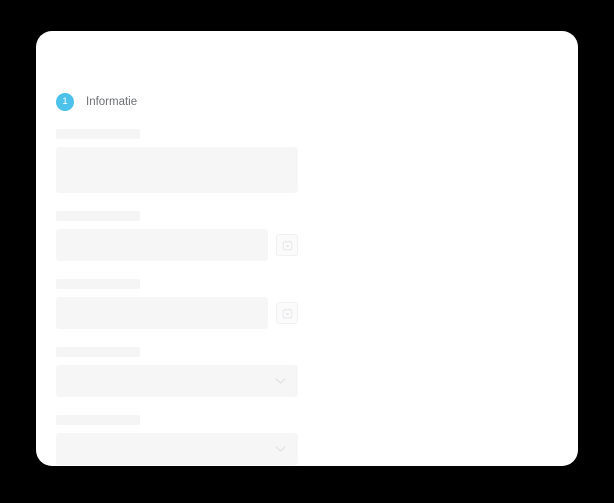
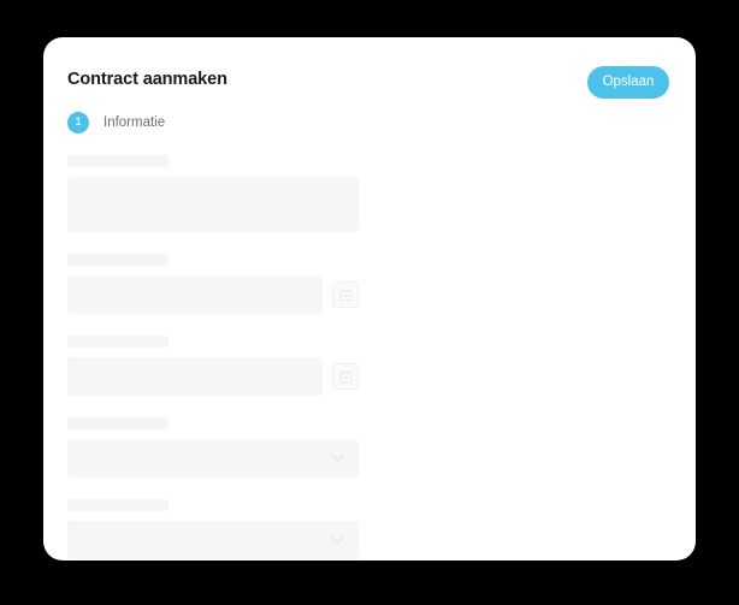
+ Contract aanmaken
+ Opslaan
  1
  Informatie
